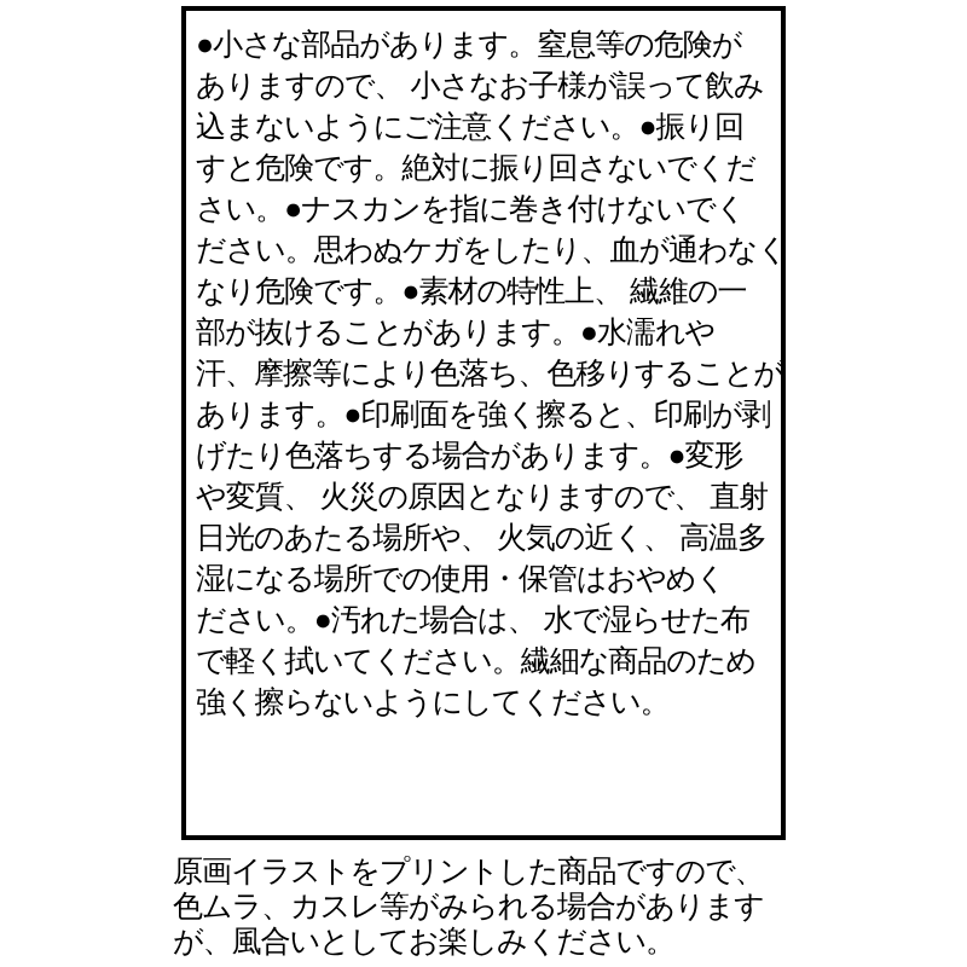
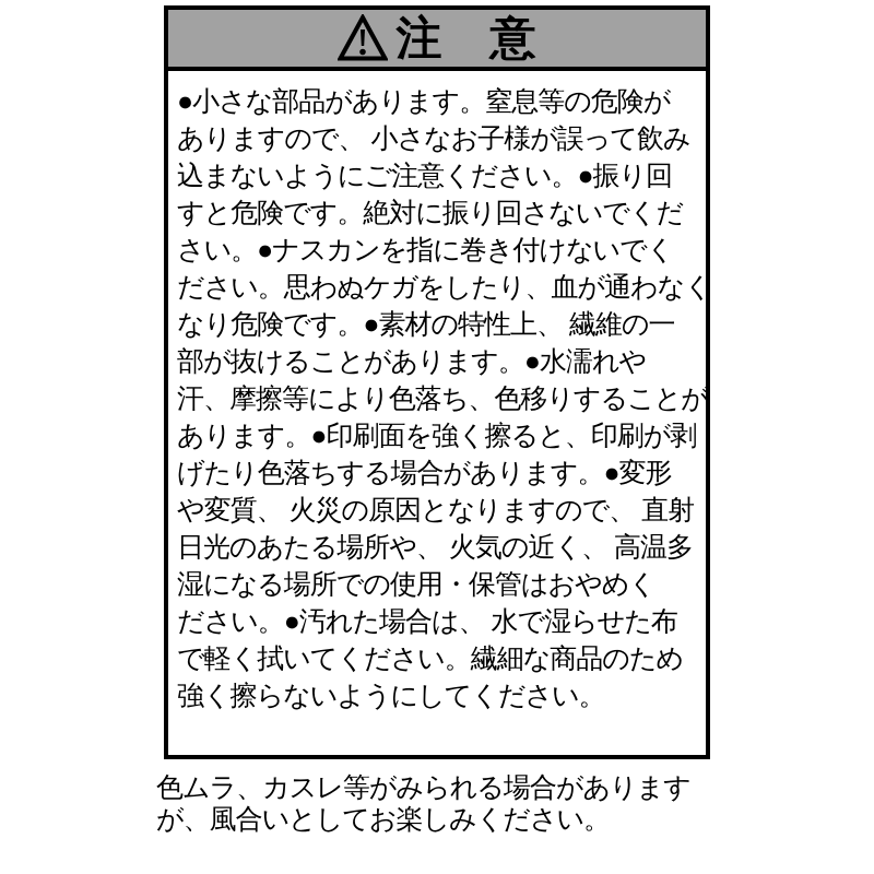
+ 注 意
  ●小さな部品があります。窒息等の危険が
  ありますので、 小さなお子様が誤って飲み
  込まないようにご注意ください。●振り回
  すと危険です。絶対に振り回さないでくだ
  さい。●ナスカンを指に巻き付けないでく
  ださい。思わぬケガをしたり、血が通わなく
  なり危険です。●素材の特性上、 繊維の一
  部が抜けることがあります。●水濡れや
  汗、摩擦等により色落ち、色移りすることが
  あります。●印刷面を強く擦ると、印刷が剥
  げたり色落ちする場合があります。●変形
  や変質、 火災の原因となりますので、 直射
  日光のあたる場所や、 火気の近く、 高温多
  湿になる場所での使用・保管はおやめく
  ださい。●汚れた場合は、 水で湿らせた布
  で軽く拭いてください。繊細な商品のため
  強く擦らないようにしてください。
- 原画イラストをプリントした商品ですので、
  色ムラ、カスレ等がみられる場合があります
  が、風合いとしてお楽しみください。
